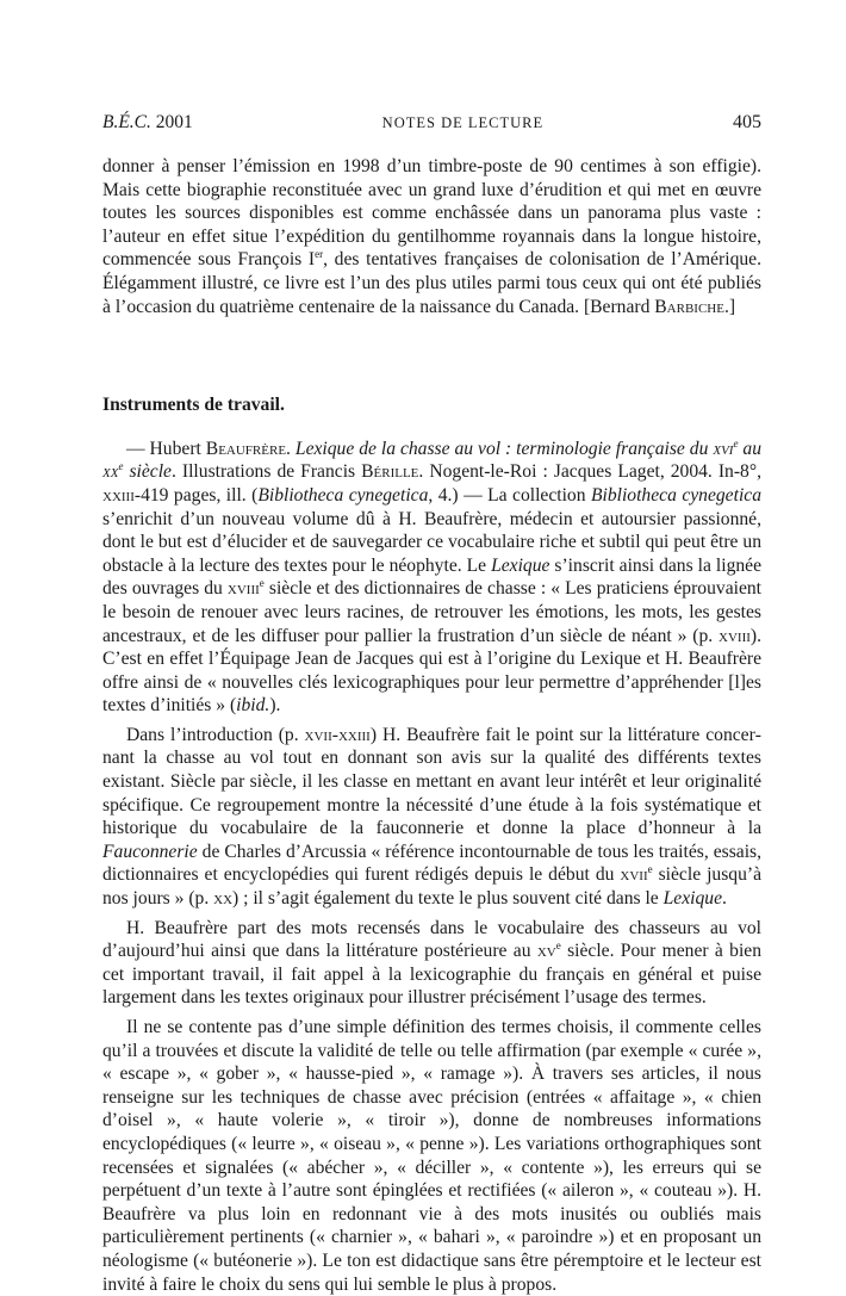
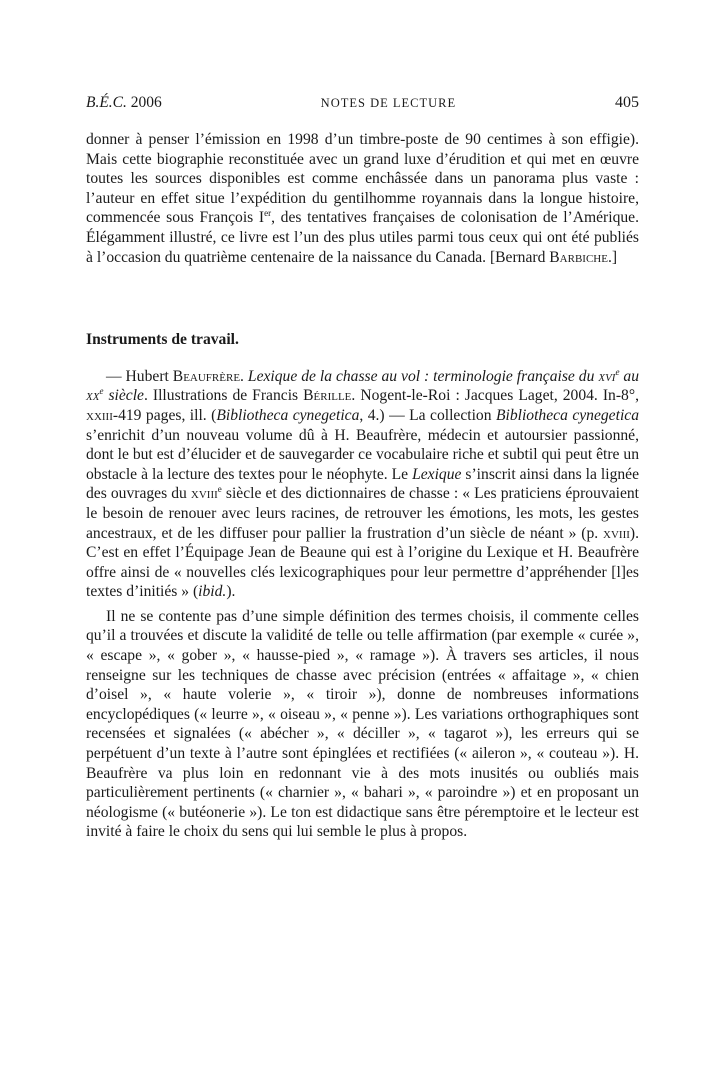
- B.É.C. 2001
+ B.É.C. 2006
  NOTES DE LECTURE
  405
  donner à penser l’émission en 1998 d’un timbre-poste de 90 centimes à son effigie). Mais cette biographie reconstituée avec un grand luxe d’érudition et qui met en œuvre toutes les sources disponibles est comme enchâssée dans un panorama plus vaste : l’auteur en effet situe l’expédition du gentilhomme royannais dans la longue histoire, commencée sous François Ier, des tentatives françaises de colonisation de l’Amérique. Élégamment illustré, ce livre est l’un des plus utiles parmi tous ceux qui ont été publiés à l’occasion du quatrième centenaire de la naissance du Canada. [Bernard Barbiche.]
  Instruments de travail.
- — Hubert Beaufrère. Lexique de la chasse au vol : terminologie française du xvie au xxe siècle. Illustrations de Francis Bérille. Nogent-le-Roi : Jacques Laget, 2004. In-8°, xxiii-419 pages, ill. (Bibliotheca cynegetica, 4.) — La collection Bibliotheca cynegetica s’enrichit d’un nouveau volume dû à H. Beaufrère, médecin et autoursier passionné, dont le but est d’élucider et de sauvegarder ce vocabulaire riche et subtil qui peut être un obstacle à la lecture des textes pour le néophyte. Le Lexique s’inscrit ainsi dans la lignée des ouvrages du xviiie siècle et des dictionnaires de chasse : « Les prati­ciens éprouvaient le besoin de renouer avec leurs racines, de retrouver les émotions, les mots, les gestes ancestraux, et de les diffuser pour pallier la frustration d’un siècle de néant » (p. xviii). C’est en effet l’Équipage Jean de Jacques qui est à l’origine du Lexique et H. Beaufrère offre ainsi de « nouvelles clés lexicographiques pour leur permettre d’appréhender [l]es textes d’initiés » (ibid.).
+ — Hubert Beaufrère. Lexique de la chasse au vol : terminologie française du xvie au xxe siècle. Illustrations de Francis Bérille. Nogent-le-Roi : Jacques Laget, 2004. In-8°, xxiii-419 pages, ill. (Bibliotheca cynegetica, 4.) — La collection Bibliotheca cynegetica s’enrichit d’un nouveau volume dû à H. Beaufrère, médecin et autoursier passionné, dont le but est d’élucider et de sauvegarder ce vocabulaire riche et subtil qui peut être un obstacle à la lecture des textes pour le néophyte. Le Lexique s’inscrit ainsi dans la lignée des ouvrages du xviiie siècle et des dictionnaires de chasse : « Les prati­ciens éprouvaient le besoin de renouer avec leurs racines, de retrouver les émotions, les mots, les gestes ancestraux, et de les diffuser pour pallier la frustration d’un siècle de néant » (p. xviii). C’est en effet l’Équipage Jean de Beaune qui est à l’origine du Lexique et H. Beaufrère offre ainsi de « nouvelles clés lexicographiques pour leur permettre d’appréhender [l]es textes d’initiés » (ibid.).
- Dans l’introduction (p. xvii-xxiii) H. Beaufrère fait le point sur la littérature concer­nant la chasse au vol tout en donnant son avis sur la qualité des différents textes existant. Siècle par siècle, il les classe en mettant en avant leur intérêt et leur originalité spécifique. Ce regroupement montre la nécessité d’une étude à la fois systématique et historique du vocabulaire de la fauconnerie et donne la place d’honneur à la Fauconnerie de Charles d’Arcussia « référence incontournable de tous les traités, essais, dictionnaires et ency­clopédies qui furent rédigés depuis le début du xviie siècle jusqu’à nos jours » (p. xx) ; il s’agit également du texte le plus souvent cité dans le Lexique.
- H. Beaufrère part des mots recensés dans le vocabulaire des chasseurs au vol d’aujourd’hui ainsi que dans la littérature postérieure au xve siècle. Pour mener à bien cet important travail, il fait appel à la lexicographie du français en général et puise largement dans les textes originaux pour illustrer précisément l’usage des ter­mes.
- Il ne se contente pas d’une simple définition des termes choisis, il commente celles qu’il a trouvées et discute la validité de telle ou telle affirmation (par exemple « curée », « escape », « gober », « hausse-pied », « ramage »). À travers ses articles, il nous renseigne sur les techniques de chasse avec précision (entrées « affaitage », « chien d’oisel », « haute volerie », « tiroir »), donne de nombreuses informations encyclopédiques (« leurre », « oiseau », « penne »). Les variations orthographiques sont recensées et signalées (« abé­cher », « déciller », « contente »), les erreurs qui se perpétuent d’un texte à l’autre sont épinglées et rectifiées (« aileron », « couteau »). H. Beaufrère va plus loin en redonnant vie à des mots inusités ou oubliés mais particulièrement pertinents (« charnier », « bahari », « paroindre ») et en proposant un néologisme (« butéonerie »). Le ton est didactique sans être péremptoire et le lecteur est invité à faire le choix du sens qui lui semble le plus à propos.
+ Il ne se contente pas d’une simple définition des termes choisis, il commente celles qu’il a trouvées et discute la validité de telle ou telle affirmation (par exemple « curée », « escape », « gober », « hausse-pied », « ramage »). À travers ses articles, il nous renseigne sur les techniques de chasse avec précision (entrées « affaitage », « chien d’oisel », « haute volerie », « tiroir »), donne de nombreuses informations encyclopédiques (« leurre », « oiseau », « penne »). Les variations orthographiques sont recensées et signalées (« abé­cher », « déciller », « tagarot »), les erreurs qui se perpétuent d’un texte à l’autre sont épinglées et rectifiées (« aileron », « couteau »). H. Beaufrère va plus loin en redonnant vie à des mots inusités ou oubliés mais particulièrement pertinents (« charnier », « bahari », « paroindre ») et en proposant un néologisme (« butéonerie »). Le ton est didactique sans être péremptoire et le lecteur est invité à faire le choix du sens qui lui semble le plus à propos.
